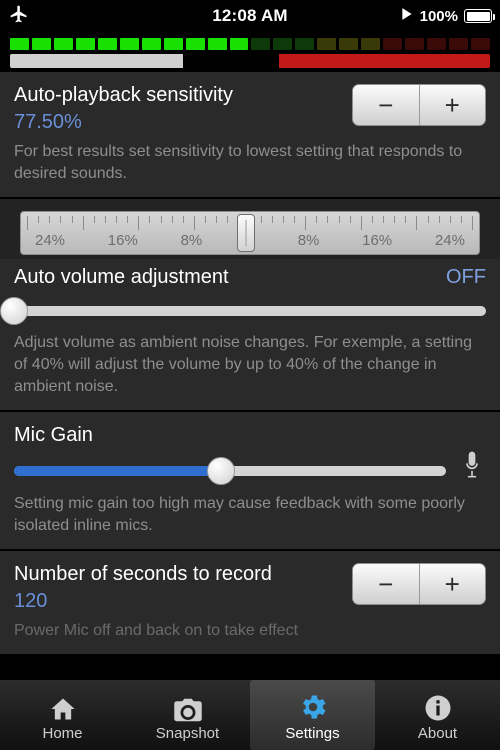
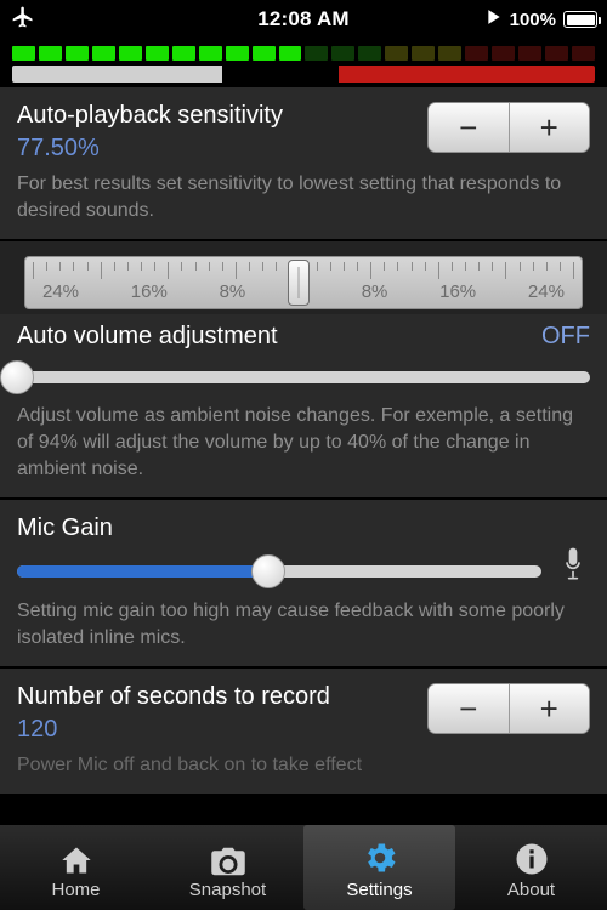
  12:08 AM
  100%
  Auto-playback sensitivity
  77.50%
  −
  +
  For best results set sensitivity to lowest setting that responds to desired sounds.
  24%
  16%
  8%
  8%
  16%
  24%
  Auto volume adjustment
  OFF
- Adjust volume as ambient noise changes. For exemple, a setting of 40% will adjust the volume by up to 40% of the change in ambient noise.
+ Adjust volume as ambient noise changes. For exemple, a setting of 94% will adjust the volume by up to 40% of the change in ambient noise.
  Mic Gain
  Setting mic gain too high may cause feedback with some poorly isolated inline mics.
  Number of seconds to record
  120
  −
  +
  Power Mic off and back on to take effect
  Home
  Snapshot
  Settings
  About
